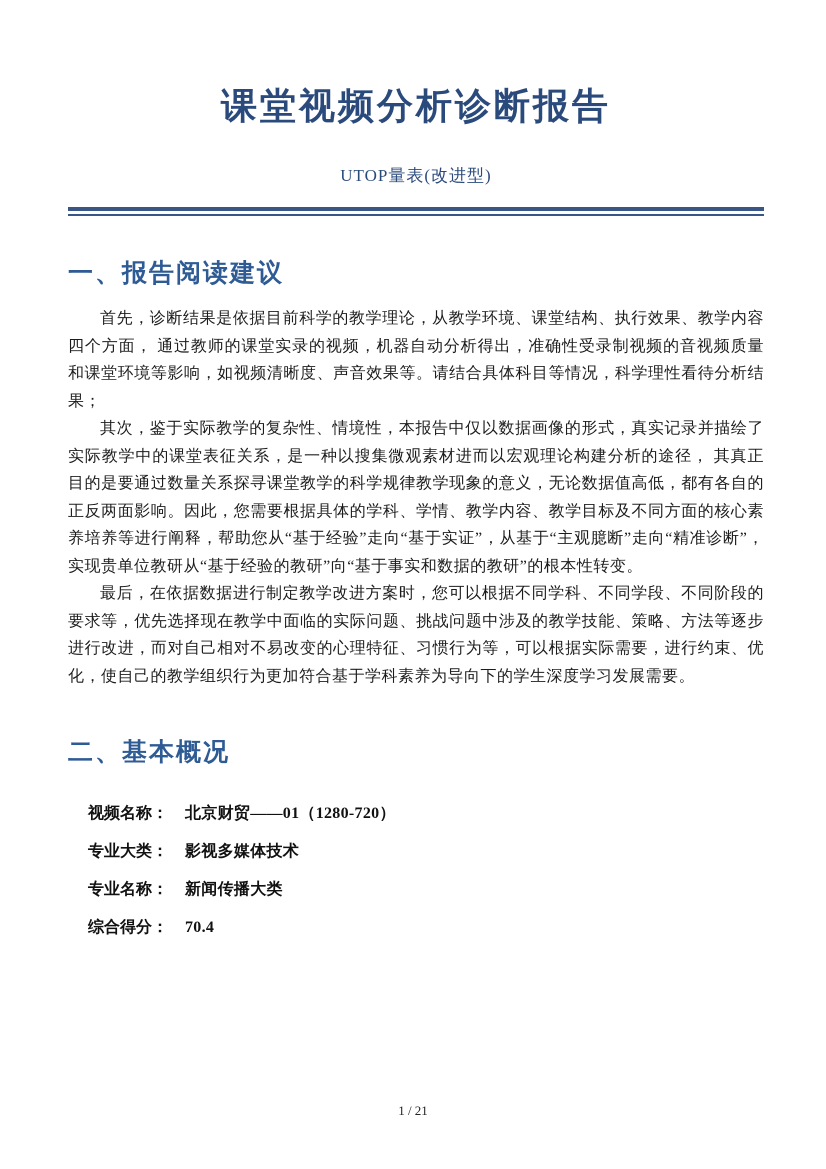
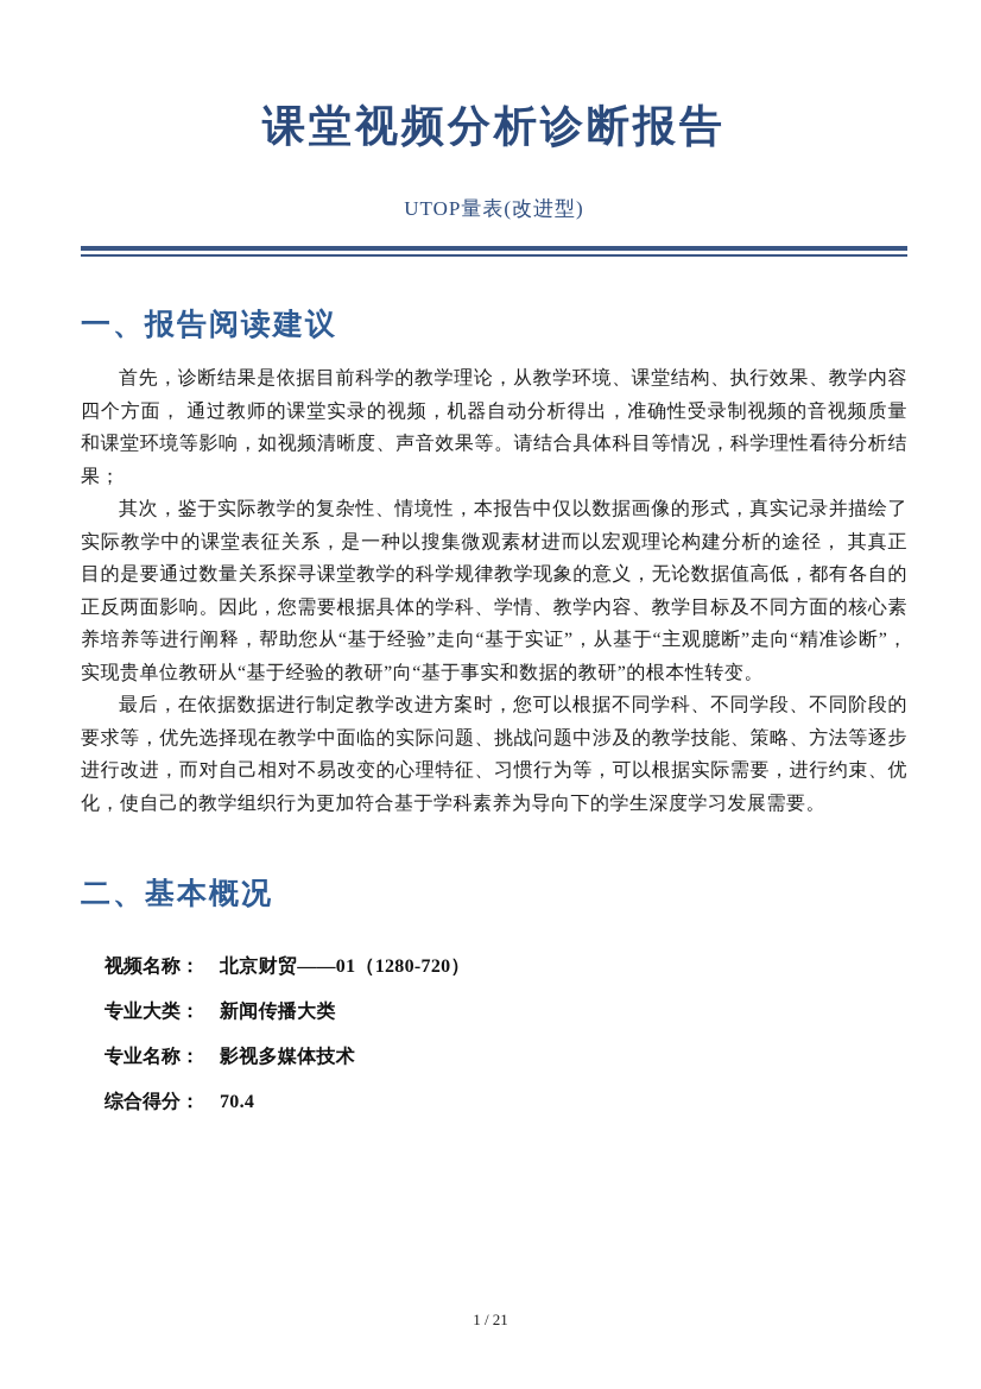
  课堂视频分析诊断报告
  UTOP量表(改进型)
  一、报告阅读建议
  首先，诊断结果是依据目前科学的教学理论，从教学环境、课堂结构、执行效果、教学内容四个方面， 通过教师的课堂实录的视频，机器自动分析得出，准确性受录制视频的音视频质量和课堂环境等影响，如视频清晰度、声音效果等。请结合具体科目等情况，科学理性看待分析结果；
  其次，鉴于实际教学的复杂性、情境性，本报告中仅以数据画像的形式，真实记录并描绘了实际教学中的课堂表征关系，是一种以搜集微观素材进而以宏观理论构建分析的途径， 其真正目的是要通过数量关系探寻课堂教学的科学规律教学现象的意义，无论数据值高低，都有各自的正反两面影响。因此，您需要根据具体的学科、学情、教学内容、教学目标及不同方面的核心素养培养等进行阐释，帮助您从“基于经验”走向“基于实证”，从基于“主观臆断”走向“精准诊断”， 实现贵单位教研从“基于经验的教研”向“基于事实和数据的教研”的根本性转变。
  最后，在依据数据进行制定教学改进方案时，您可以根据不同学科、不同学段、不同阶段的要求等，优先选择现在教学中面临的实际问题、挑战问题中涉及的教学技能、策略、方法等逐步进行改进，而对自己相对不易改变的心理特征、习惯行为等，可以根据实际需要，进行约束、优化，使自己的教学组织行为更加符合基于学科素养为导向下的学生深度学习发展需要。
  二、基本概况
  视频名称：
  北京财贸——01（1280-720）
  专业大类：
- 影视多媒体技术
+ 新闻传播大类
  专业名称：
- 新闻传播大类
+ 影视多媒体技术
  综合得分：
  70.4
  1 / 21
